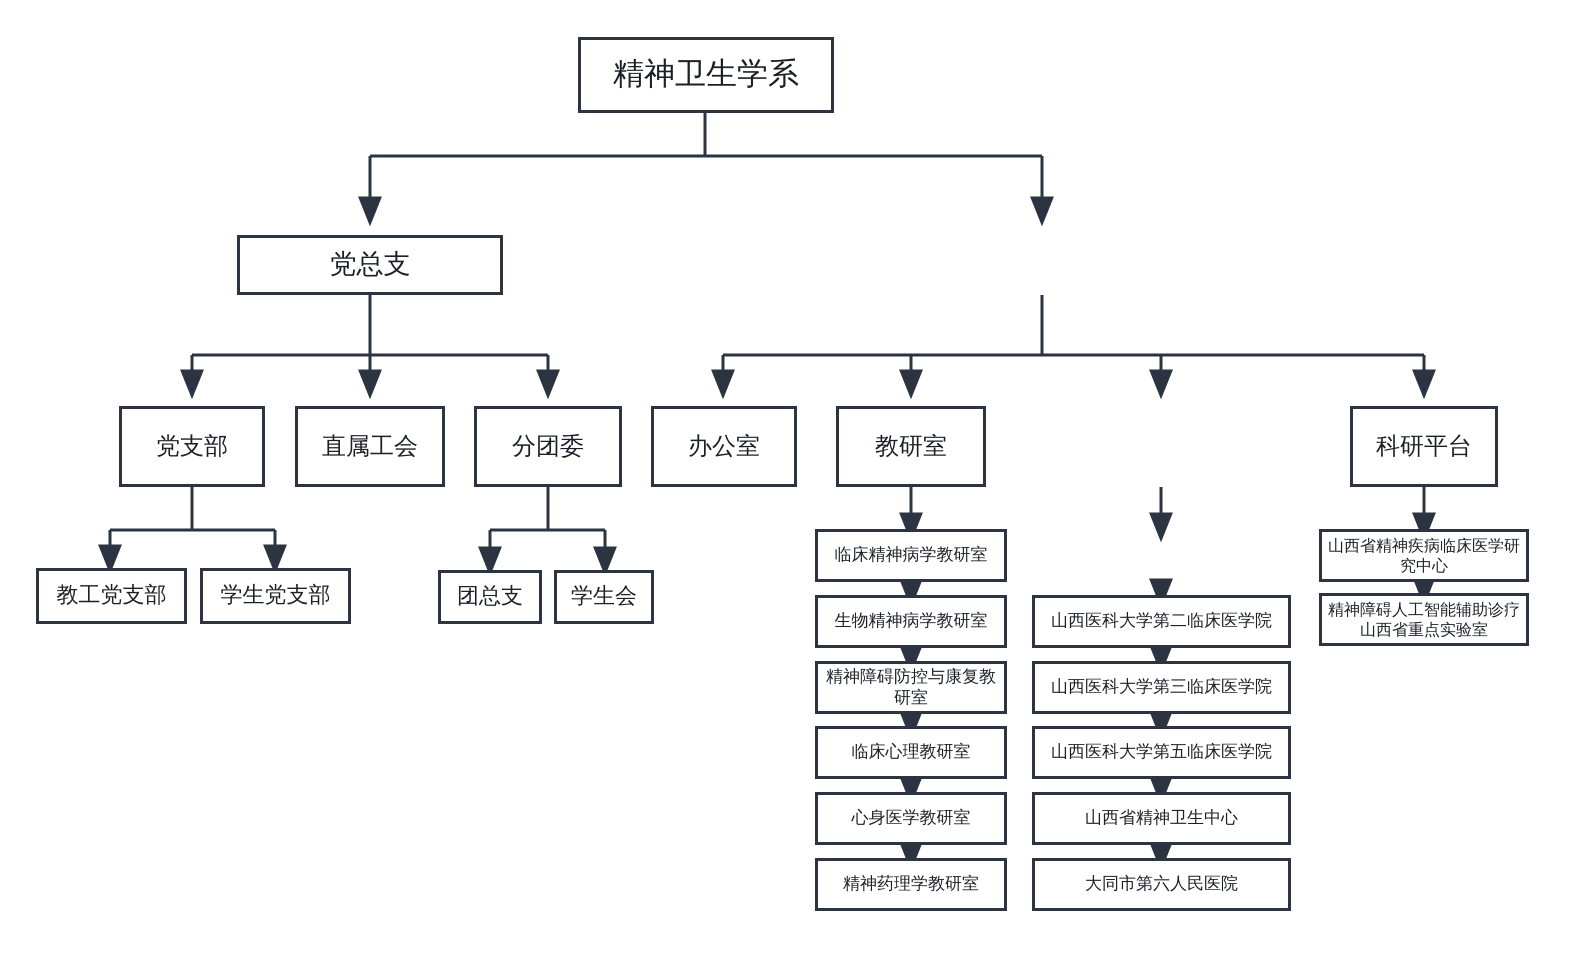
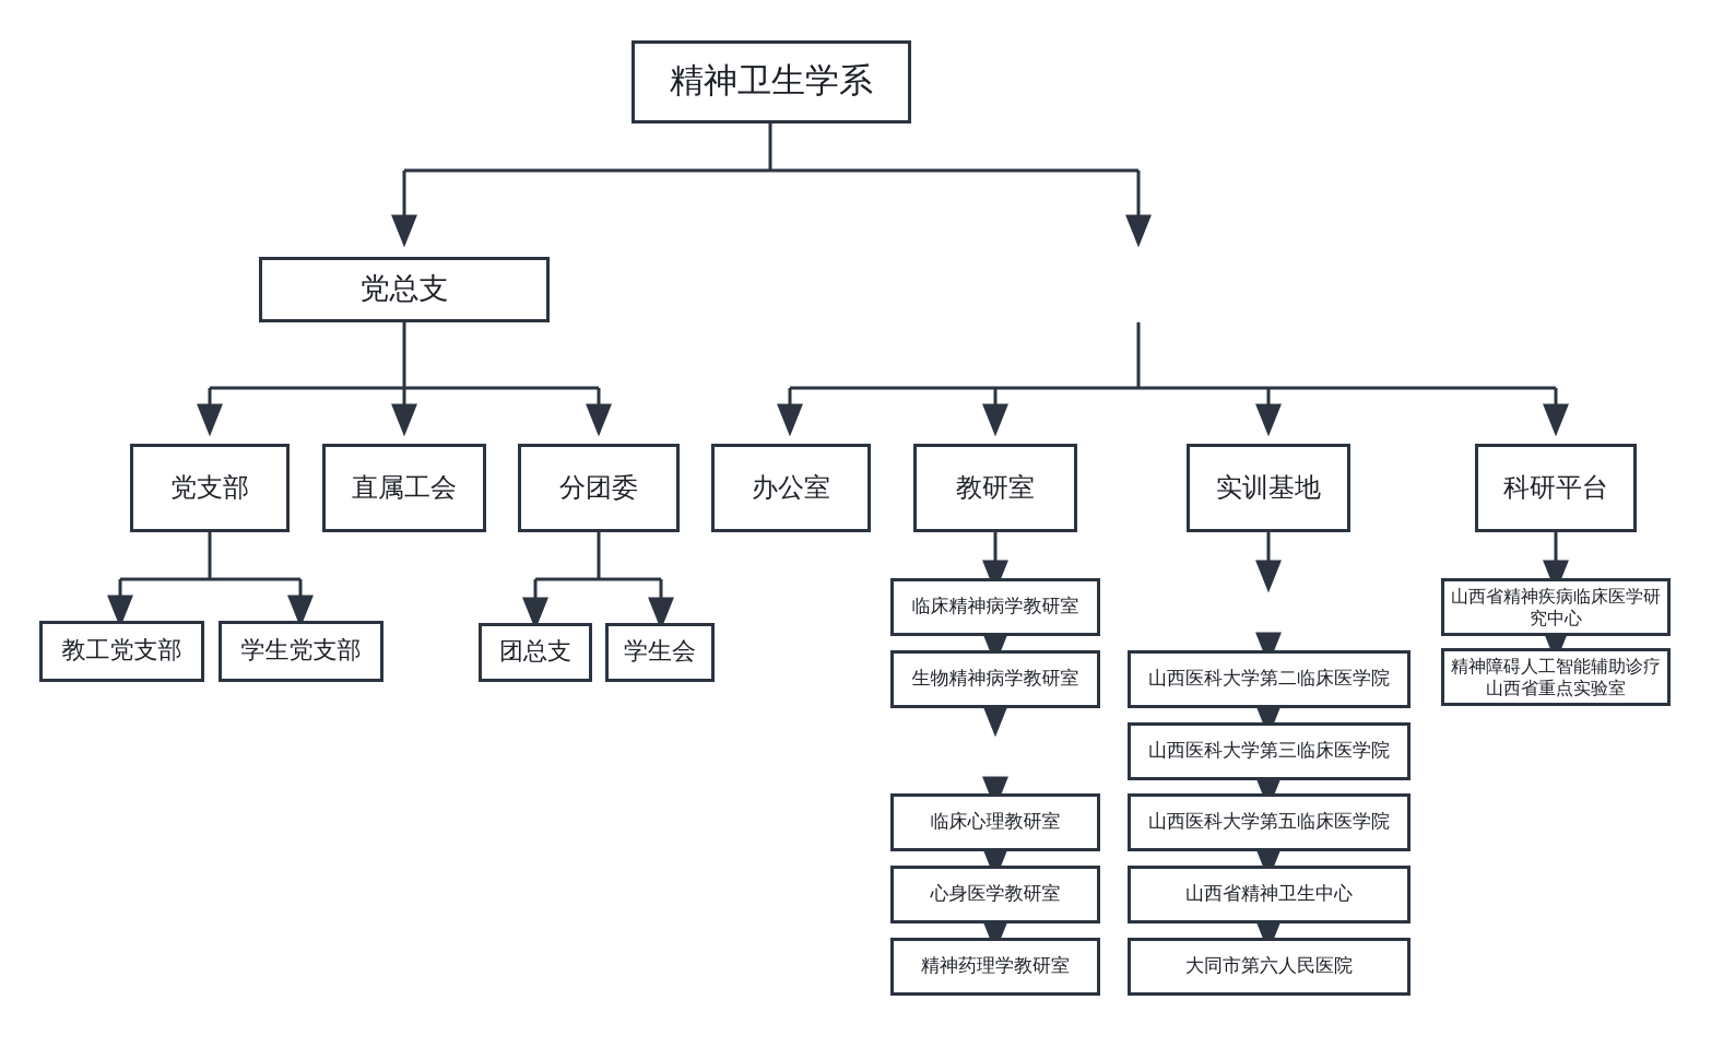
  精神卫生学系
  党总支
  党支部
  直属工会
  分团委
  办公室
  教研室
+ 实训基地
  科研平台
  教工党支部
  学生党支部
  团总支
  学生会
  临床精神病学教研室
  生物精神病学教研室
- 精神障碍防控与康复教研室
  临床心理教研室
  心身医学教研室
  精神药理学教研室
  山西医科大学第二临床医学院
  山西医科大学第三临床医学院
  山西医科大学第五临床医学院
  山西省精神卫生中心
  大同市第六人民医院
  山西省精神疾病临床医学研究中心
  精神障碍人工智能辅助诊疗山西省重点实验室
